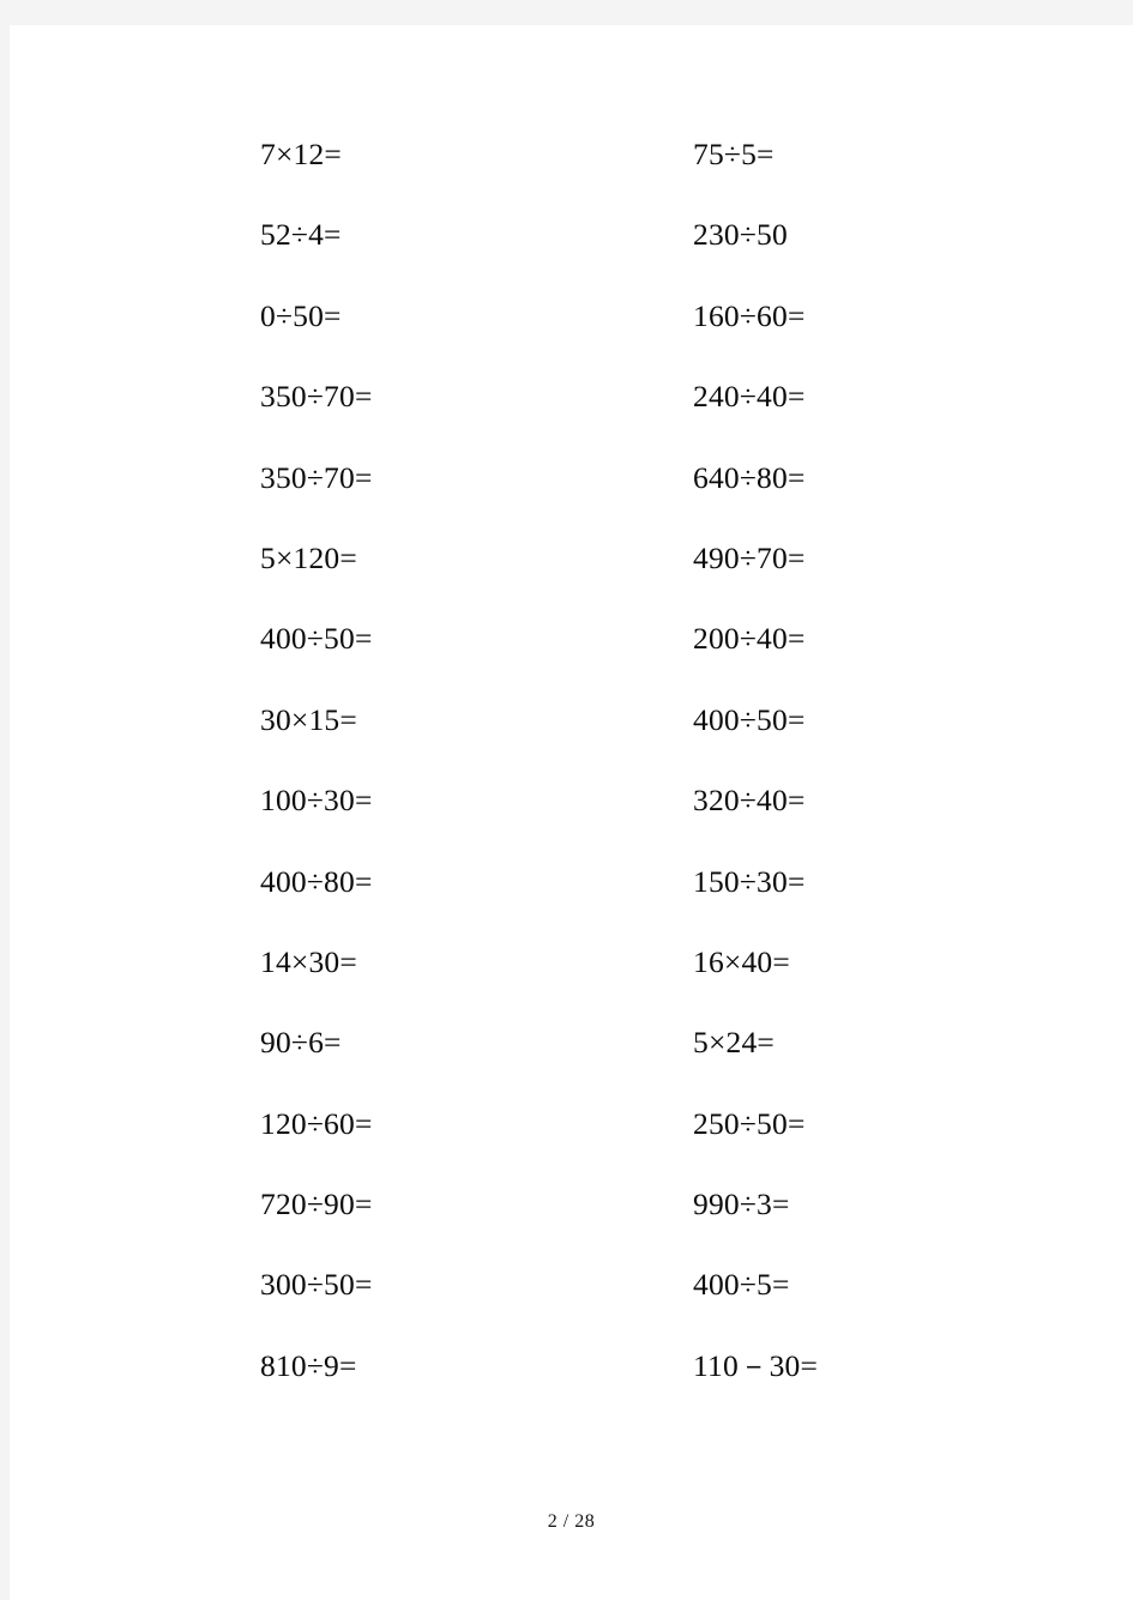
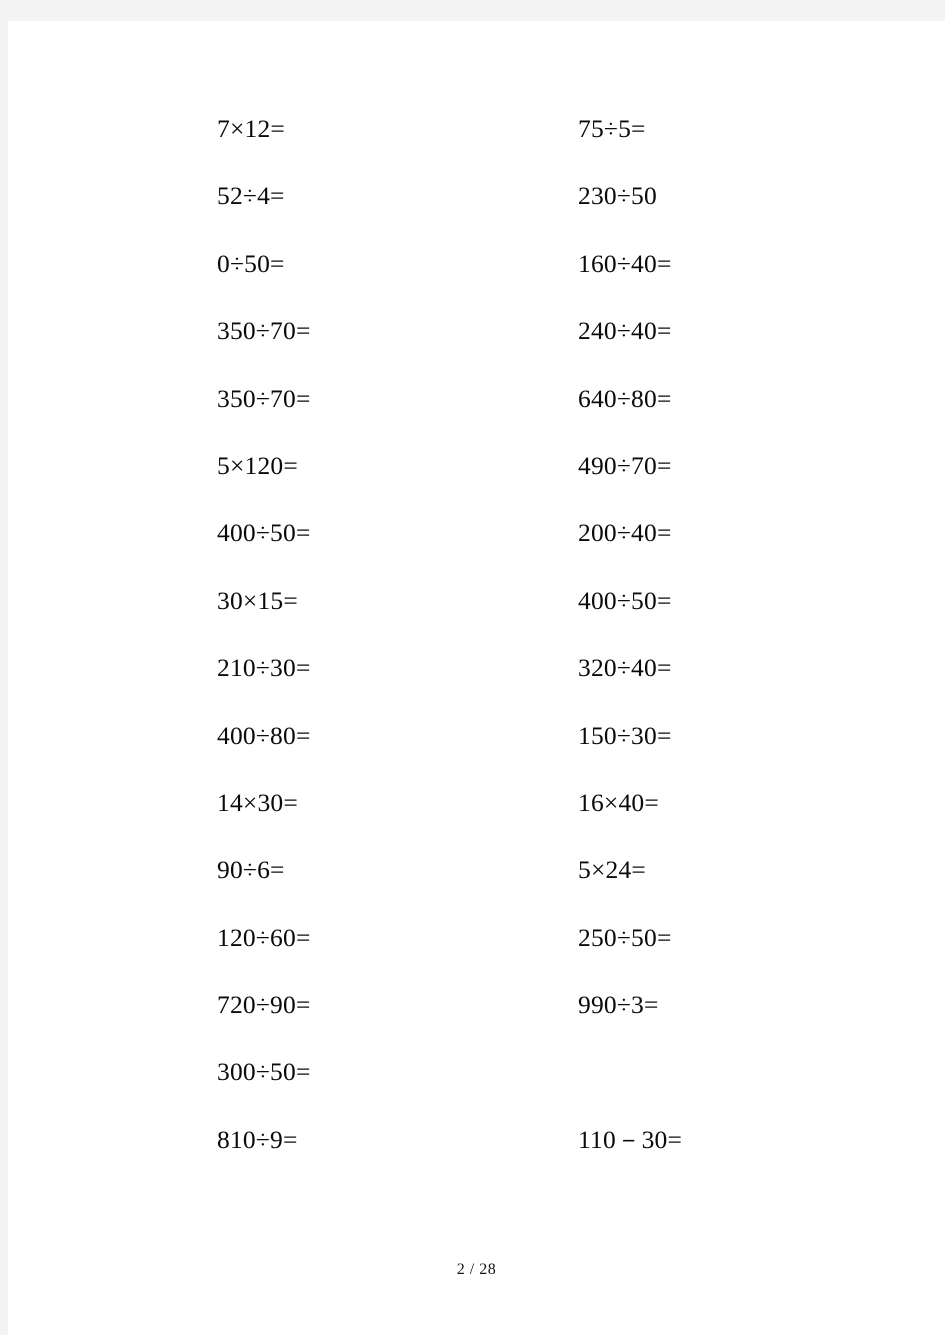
  7×12=
  75÷5=
  52÷4=
  230÷50
  0÷50=
- 160÷60=
+ 160÷40=
  350÷70=
  240÷40=
  350÷70=
  640÷80=
  5×120=
  490÷70=
  400÷50=
  200÷40=
  30×15=
  400÷50=
- 100÷30=
+ 210÷30=
  320÷40=
  400÷80=
  150÷30=
  14×30=
  16×40=
  90÷6=
  5×24=
  120÷60=
  250÷50=
  720÷90=
  990÷3=
  300÷50=
- 400÷5=
  810÷9=
  110－30=
  2 / 28
